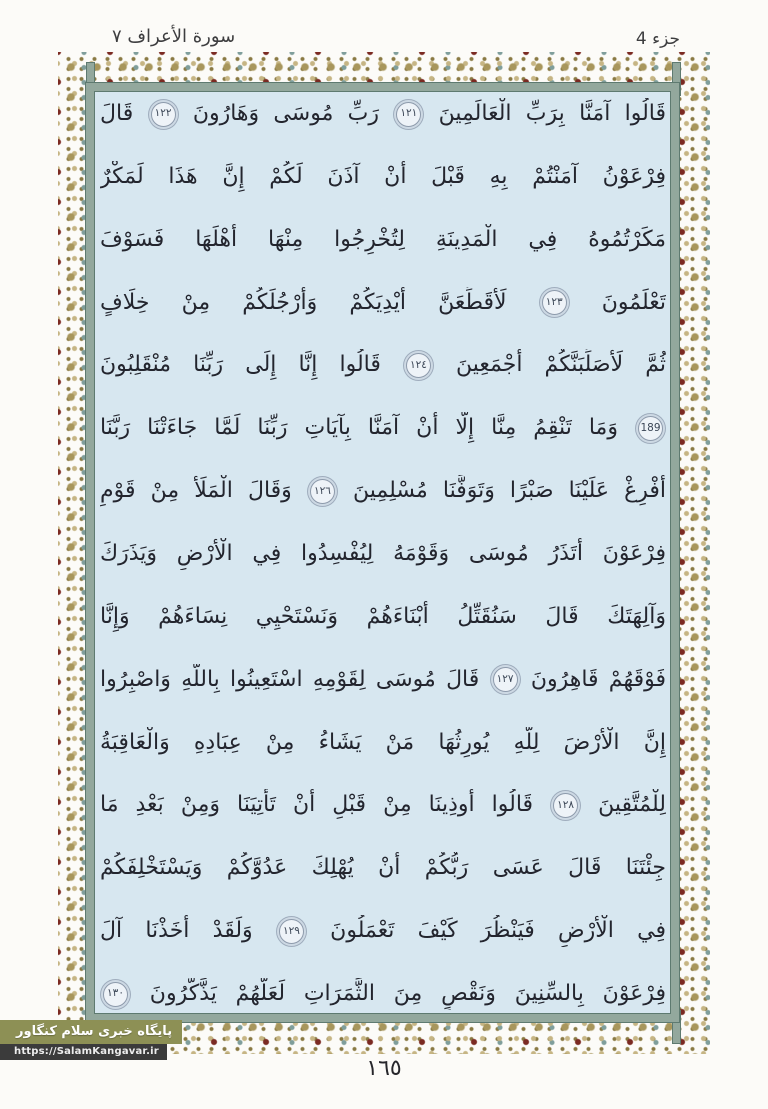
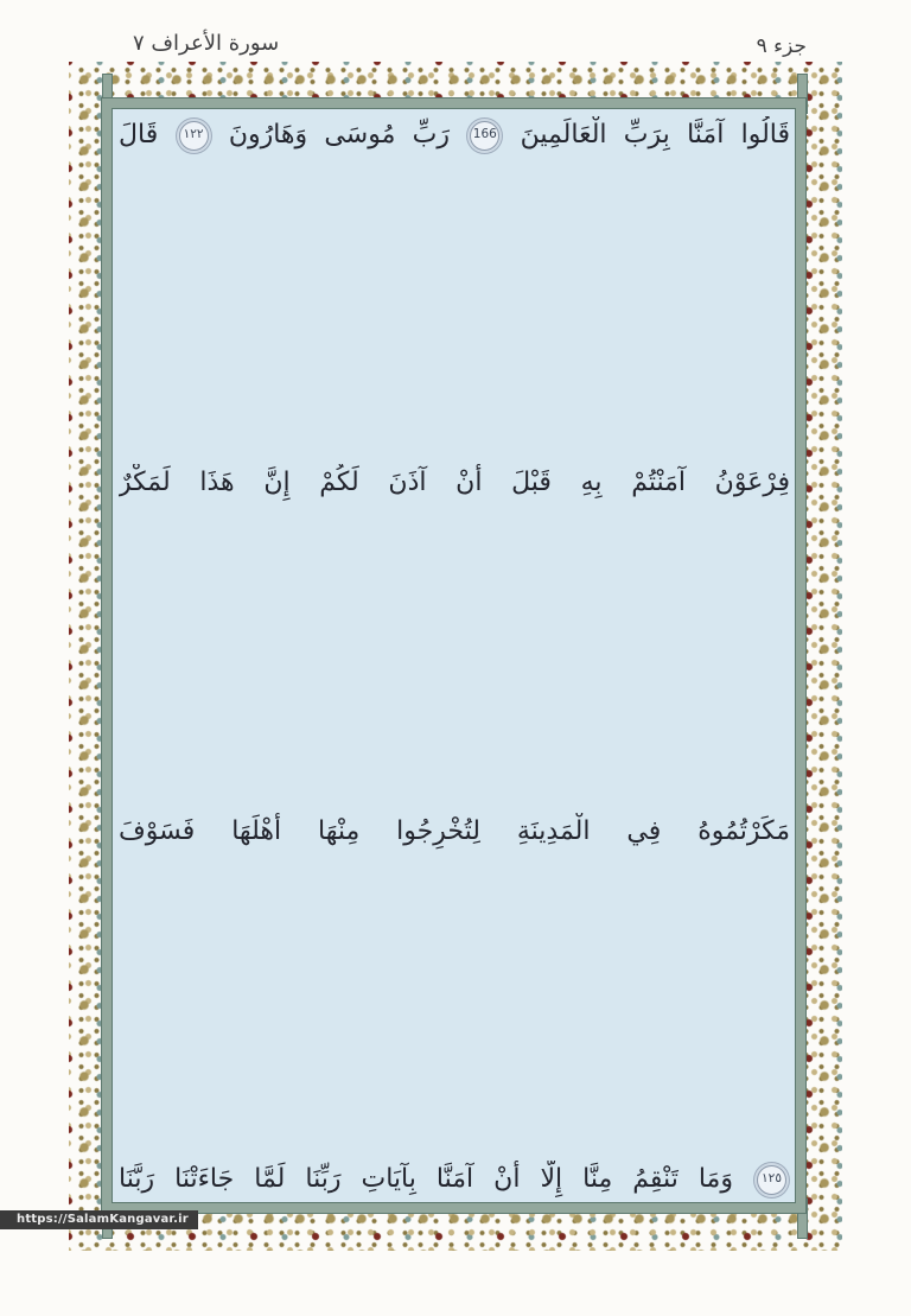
- جزء 4
+ جزء ٩
  سورة الأعراف ٧
- قَالُوا آمَنَّا بِرَبِّ الْعَالَمِينَ ١٢١ رَبِّ مُوسَى وَهَارُونَ ١٢٢ قَالَ
+ قَالُوا آمَنَّا بِرَبِّ الْعَالَمِينَ 166 رَبِّ مُوسَى وَهَارُونَ ١٢٢ قَالَ
  فِرْعَوْنُ آمَنْتُمْ بِهِ قَبْلَ أَنْ آذَنَ لَكُمْ إِنَّ هَذَا لَمَكْرٌ
  مَكَرْتُمُوهُ فِي الْمَدِينَةِ لِتُخْرِجُوا مِنْهَا أَهْلَهَا فَسَوْفَ
- تَعْلَمُونَ ١٢٣ لَأُقَطِّعَنَّ أَيْدِيَكُمْ وَأَرْجُلَكُمْ مِنْ خِلَافٍ
- ثُمَّ لَأُصَلِّبَنَّكُمْ أَجْمَعِينَ ١٢٤ قَالُوا إِنَّا إِلَى رَبِّنَا مُنْقَلِبُونَ
- 189 وَمَا تَنْقِمُ مِنَّا إِلَّا أَنْ آمَنَّا بِآيَاتِ رَبِّنَا لَمَّا جَاءَتْنَا رَبَّنَا
+ ١٢٥ وَمَا تَنْقِمُ مِنَّا إِلَّا أَنْ آمَنَّا بِآيَاتِ رَبِّنَا لَمَّا جَاءَتْنَا رَبَّنَا
- أَفْرِغْ عَلَيْنَا صَبْرًا وَتَوَفَّنَا مُسْلِمِينَ ١٢٦ وَقَالَ الْمَلَأُ مِنْ قَوْمِ
- فِرْعَوْنَ أَتَذَرُ مُوسَى وَقَوْمَهُ لِيُفْسِدُوا فِي الْأَرْضِ وَيَذَرَكَ
- وَآلِهَتَكَ قَالَ سَنُقَتِّلُ أَبْنَاءَهُمْ وَنَسْتَحْيِي نِسَاءَهُمْ وَإِنَّا
- فَوْقَهُمْ قَاهِرُونَ ١٢٧ قَالَ مُوسَى لِقَوْمِهِ اسْتَعِينُوا بِاللَّهِ وَاصْبِرُوا
- إِنَّ الْأَرْضَ لِلَّهِ يُورِثُهَا مَنْ يَشَاءُ مِنْ عِبَادِهِ وَالْعَاقِبَةُ
- لِلْمُتَّقِينَ ١٢٨ قَالُوا أُوذِينَا مِنْ قَبْلِ أَنْ تَأْتِيَنَا وَمِنْ بَعْدِ مَا
- جِئْتَنَا قَالَ عَسَى رَبُّكُمْ أَنْ يُهْلِكَ عَدُوَّكُمْ وَيَسْتَخْلِفَكُمْ
- فِي الْأَرْضِ فَيَنْظُرَ كَيْفَ تَعْمَلُونَ ١٢٩ وَلَقَدْ أَخَذْنَا آلَ
- فِرْعَوْنَ بِالسِّنِينَ وَنَقْصٍ مِنَ الثَّمَرَاتِ لَعَلَّهُمْ يَذَّكَّرُونَ ١٣٠
- ١٦٥
- پایگاه خبری سلام کنگاور
  https://SalamKangavar.ir
